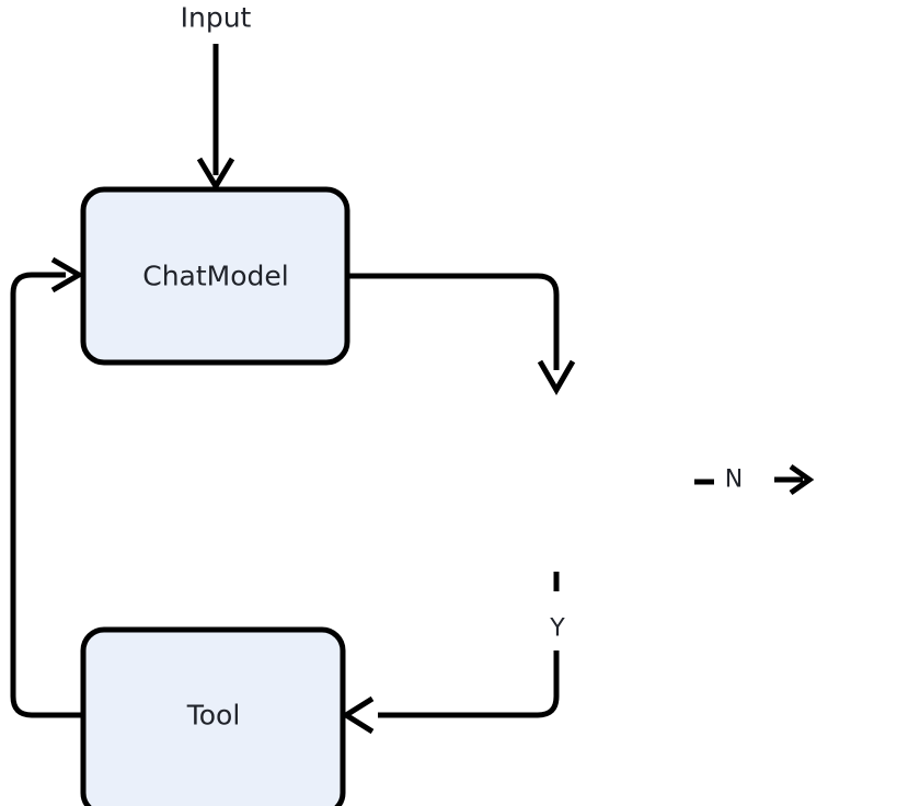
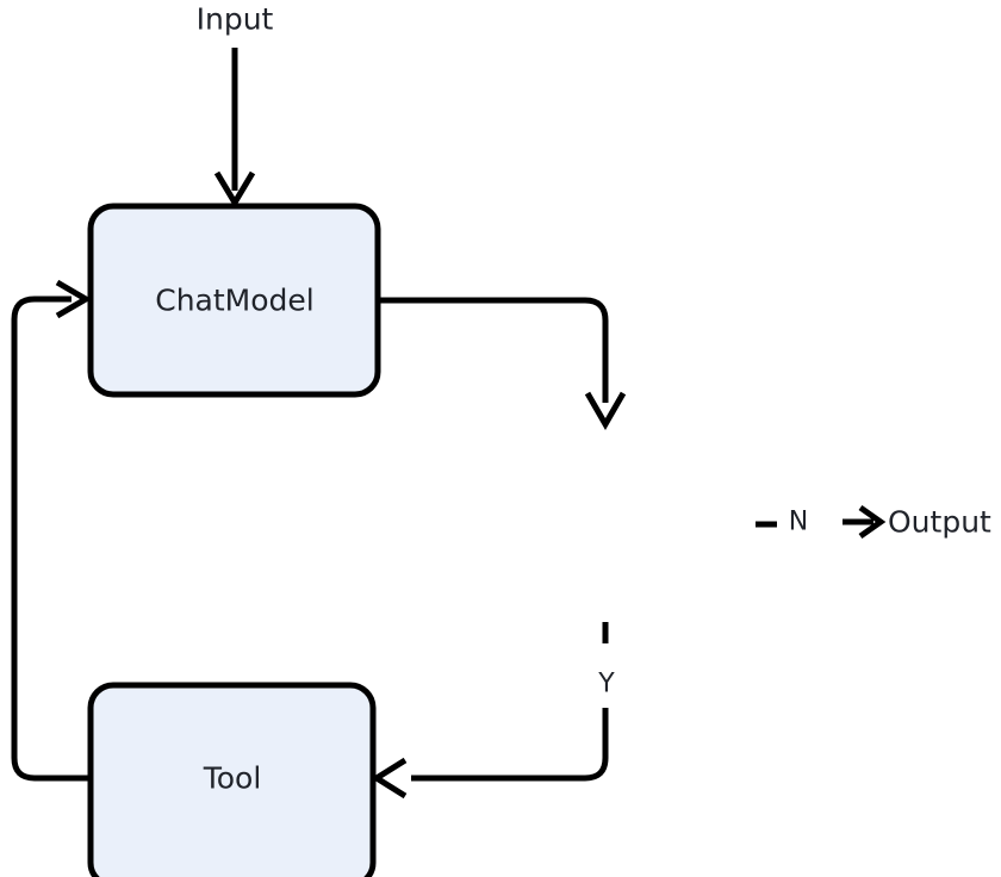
  ChatModel
  Tool
  Input
+ Output
  N
  Y
